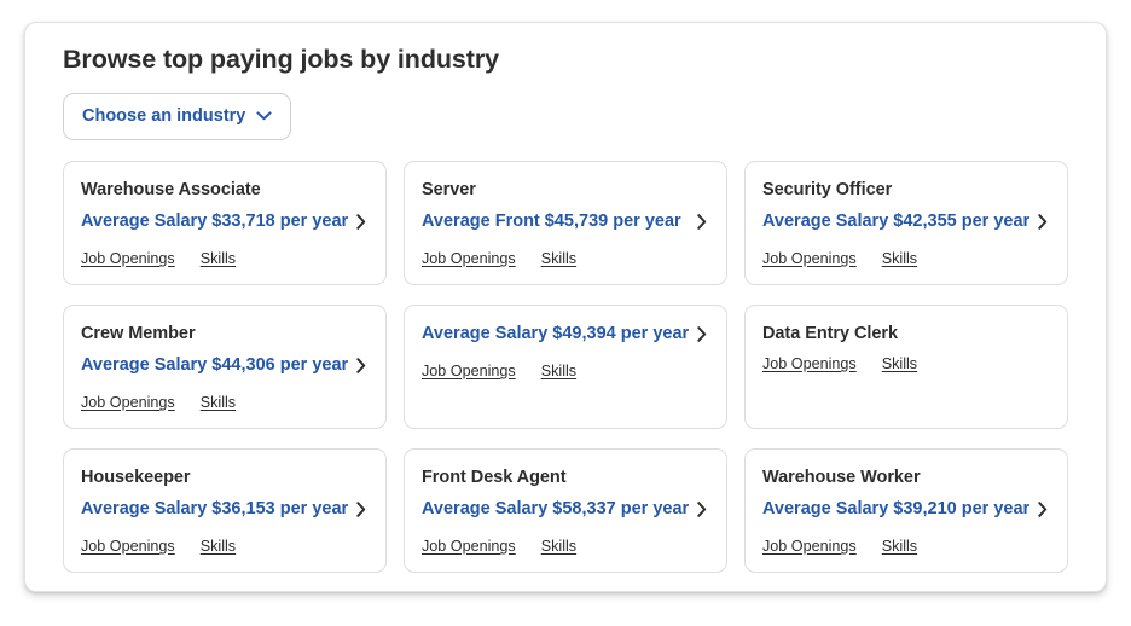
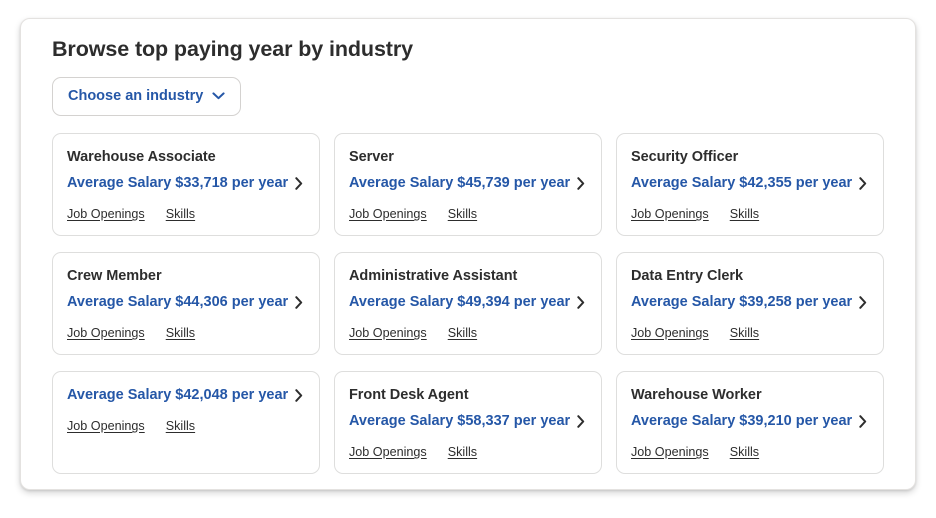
- Browse top paying jobs by industry
+ Browse top paying year by industry
  Choose an industry
  Warehouse Associate
  Average Salary $33,718 per year
  Job Openings
  Skills
  Server
- Average Front $45,739 per year
+ Average Salary $45,739 per year
  Job Openings
  Skills
  Security Officer
  Average Salary $42,355 per year
  Job Openings
  Skills
  Crew Member
  Average Salary $44,306 per year
  Job Openings
  Skills
+ Administrative Assistant
  Average Salary $49,394 per year
  Job Openings
  Skills
  Data Entry Clerk
+ Average Salary $39,258 per year
  Job Openings
  Skills
- Housekeeper
- Average Salary $36,153 per year
+ Average Salary $42,048 per year
  Job Openings
  Skills
  Front Desk Agent
  Average Salary $58,337 per year
  Job Openings
  Skills
  Warehouse Worker
  Average Salary $39,210 per year
  Job Openings
  Skills
